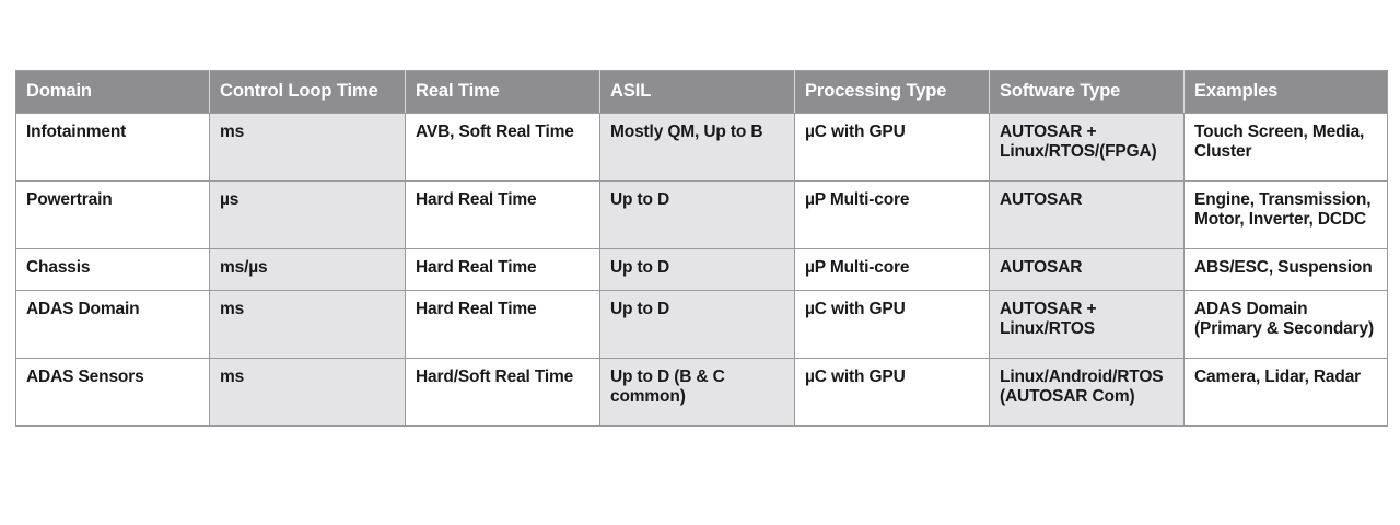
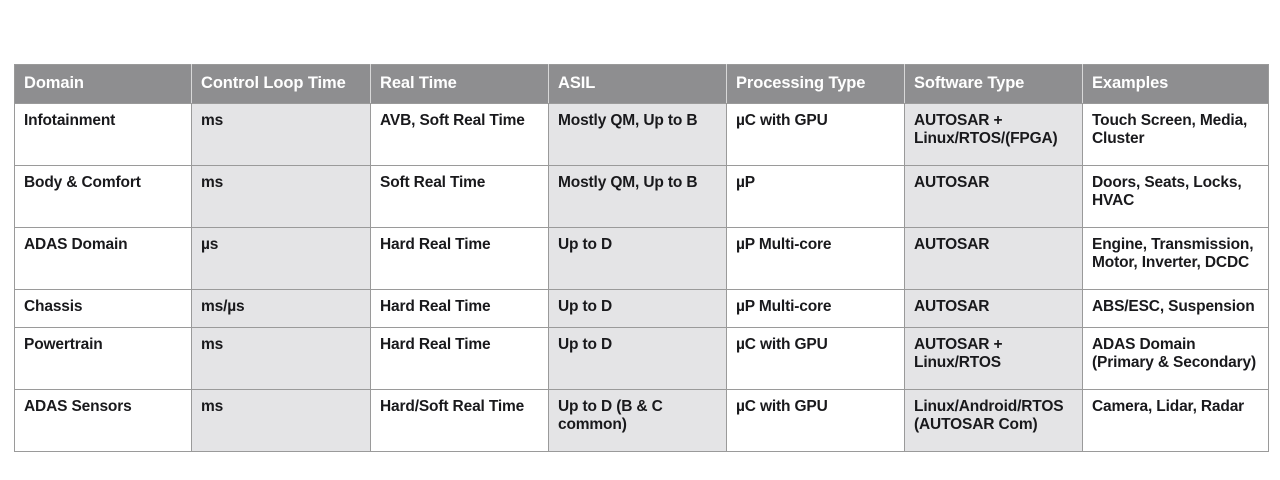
  Domain	Control Loop Time	Real Time	ASIL	Processing Type	Software Type	Examples
  Infotainment	ms	AVB, Soft Real Time	Mostly QM, Up to B	µC with GPU	AUTOSAR + Linux/RTOS/(FPGA)	Touch Screen, Media, Cluster
+ Body & Comfort	ms	Soft Real Time	Mostly QM, Up to B	µP	AUTOSAR	Doors, Seats, Locks, HVAC
- Powertrain	µs	Hard Real Time	Up to D	µP Multi-core	AUTOSAR	Engine, Transmission, Motor, Inverter, DCDC
+ ADAS Domain	µs	Hard Real Time	Up to D	µP Multi-core	AUTOSAR	Engine, Transmission, Motor, Inverter, DCDC
  Chassis	ms/µs	Hard Real Time	Up to D	µP Multi-core	AUTOSAR	ABS/ESC, Suspension
- ADAS Domain	ms	Hard Real Time	Up to D	µC with GPU	AUTOSAR + Linux/RTOS	ADAS Domain (Primary & Secondary)
+ Powertrain	ms	Hard Real Time	Up to D	µC with GPU	AUTOSAR + Linux/RTOS	ADAS Domain (Primary & Secondary)
  ADAS Sensors	ms	Hard/Soft Real Time	Up to D (B & C common)	µC with GPU	Linux/Android/RTOS (AUTOSAR Com)	Camera, Lidar, Radar
